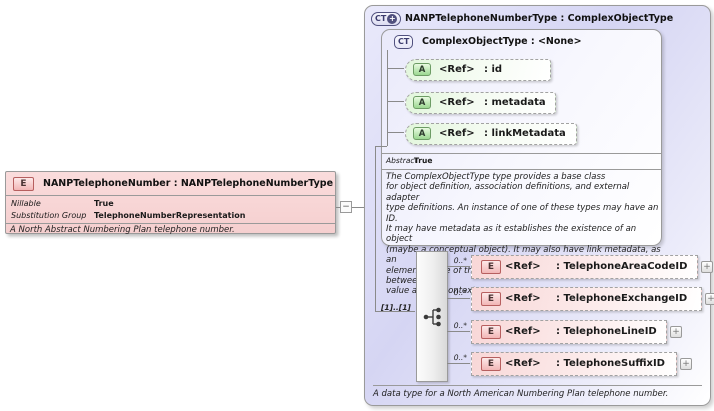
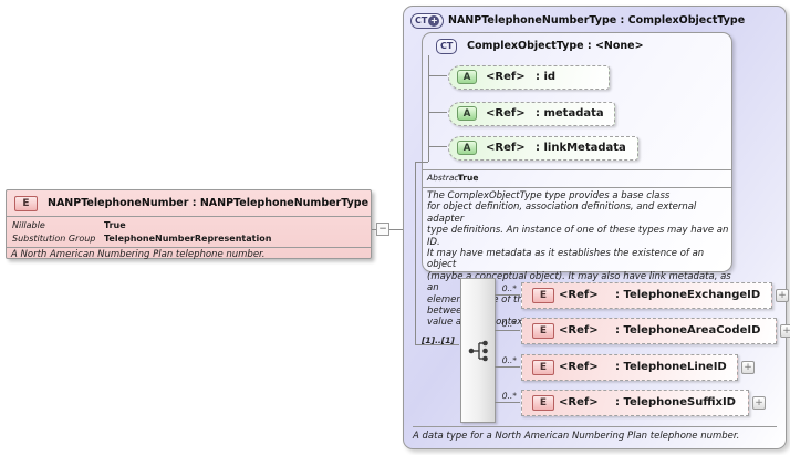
  E
  NANPTelephoneNumber : NANPTelephoneNumberType
  Nillable
  True
  Substitution Group
  TelephoneNumberRepresentation
- A North Abstract Numbering Plan telephone number.
+ A North American Numbering Plan telephone number.
  CT
  +
  NANPTelephoneNumberType : ComplexObjectType
  CT
  ComplexObjectType : <None>
  A
  <Ref>
  : id
  A
  <Ref>
  : metadata
  A
  <Ref>
  : linkMetadata
  Abstract
  True
  The ComplexObjectType type provides a base class
  for object definition, association definitions, and external adapter
  type definitions. An instance of one of these types may have an ID.
  It may have metadata as it establishes the existence of an object
  (maybe a conceptual object). It may also have link metadata, as an
  [1]..[1]
  0..*
  E
  <Ref>
- : TelephoneAreaCodeID
+ : TelephoneExchangeID
  +
  0..*
  E
  <Ref>
- : TelephoneExchangeID
+ : TelephoneAreaCodeID
  +
  0..*
  E
  <Ref>
  : TelephoneLineID
  +
  0..*
  E
  <Ref>
  : TelephoneSuffixID
  +
  A data type for a North American Numbering Plan telephone number.
  −
